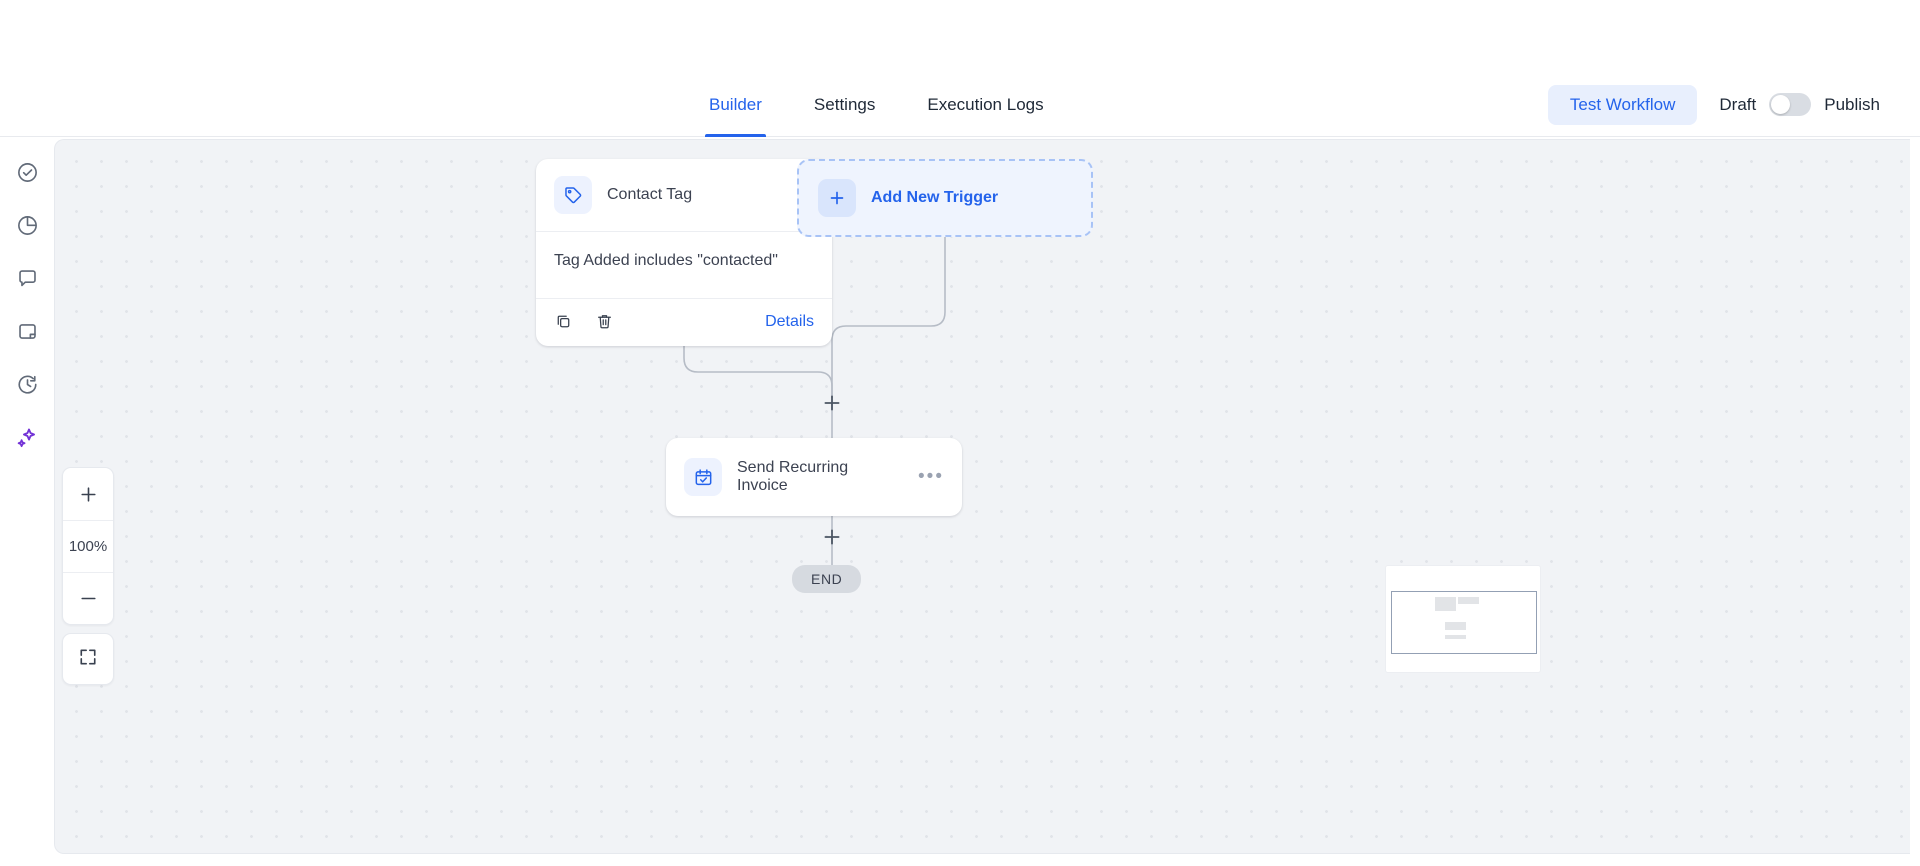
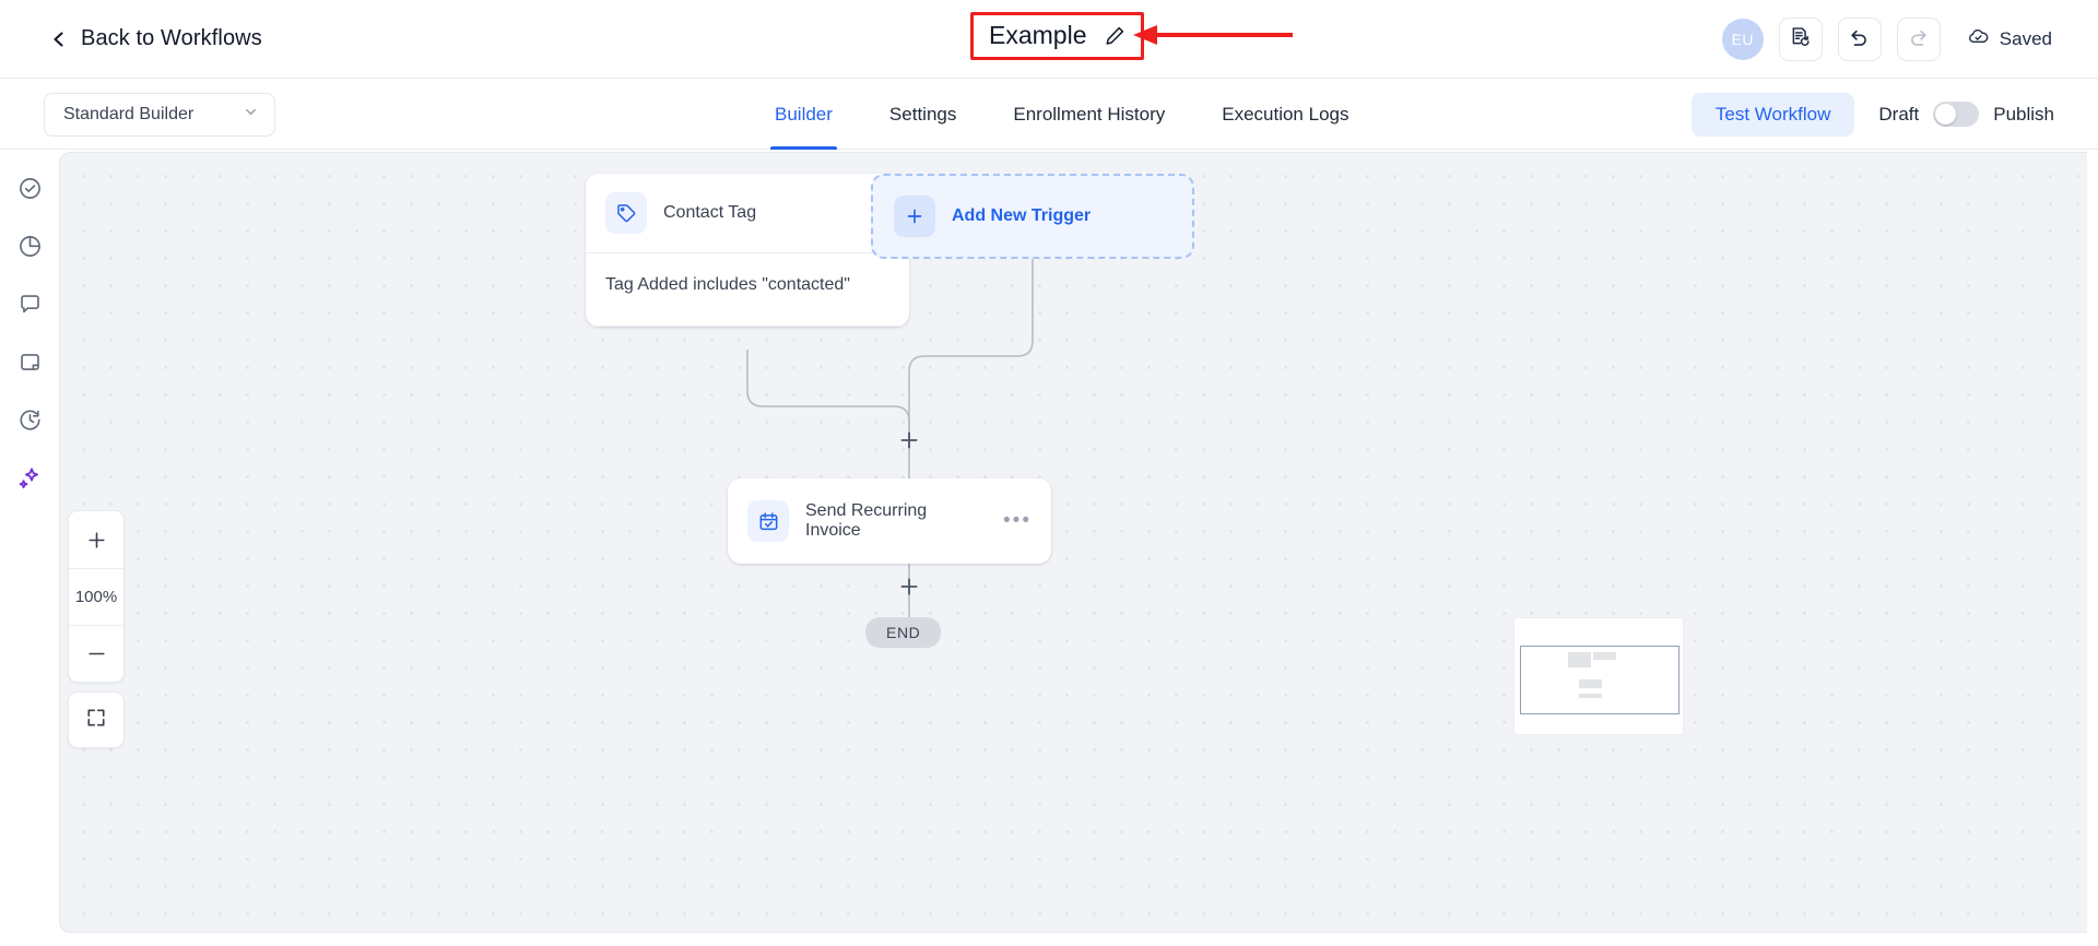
+ Back to Workflows
+ Example
+ EU
+ Saved
+ Standard Builder
  Builder
  Settings
+ Enrollment History
  Execution Logs
  Test Workflow
  Draft
  Publish
  Contact Tag
  Tag Added includes "contacted"
- Details
  Add New Trigger
  Send Recurring Invoice
  •••
  END
  100%
